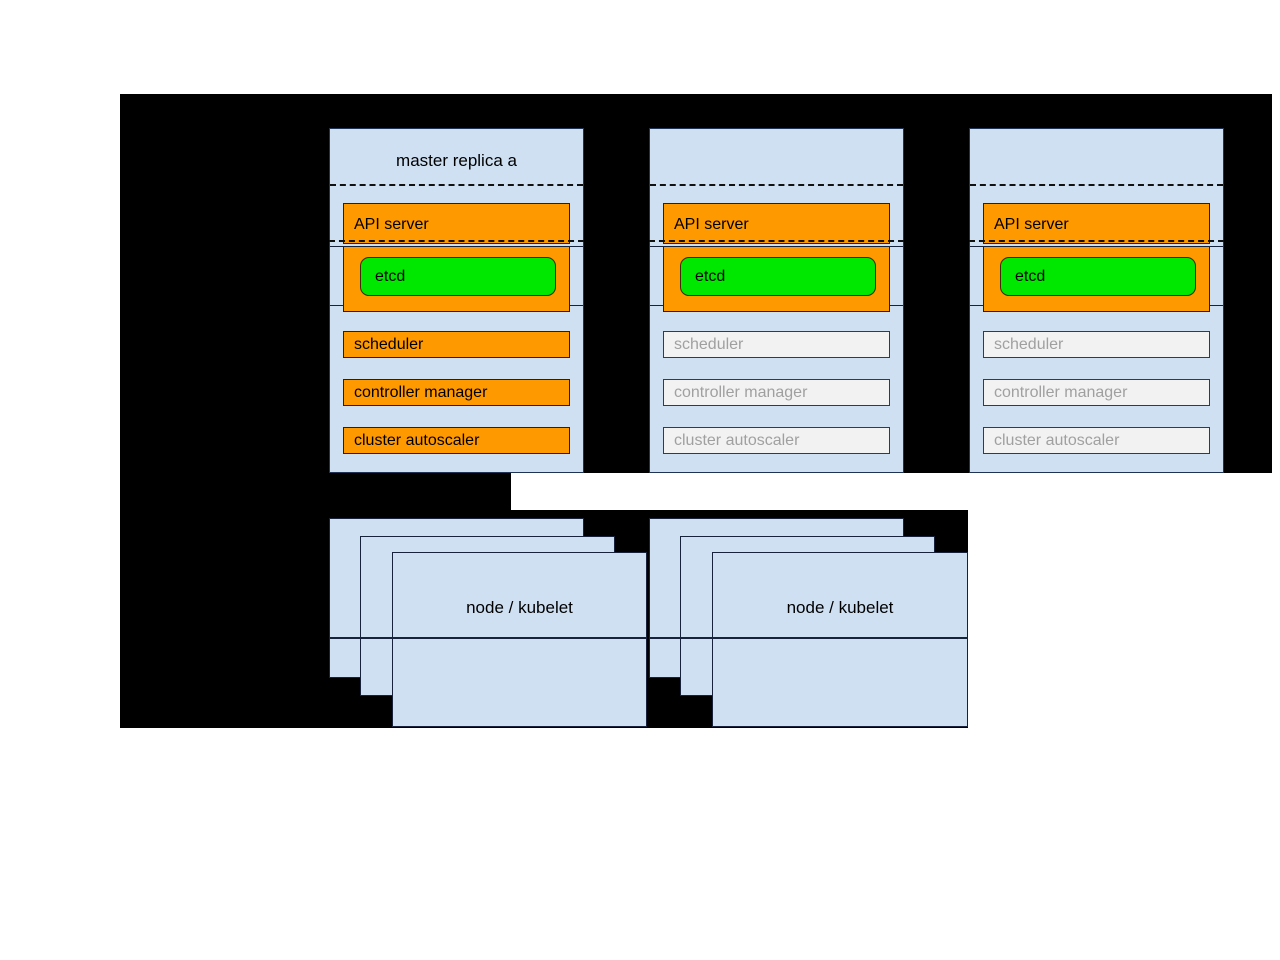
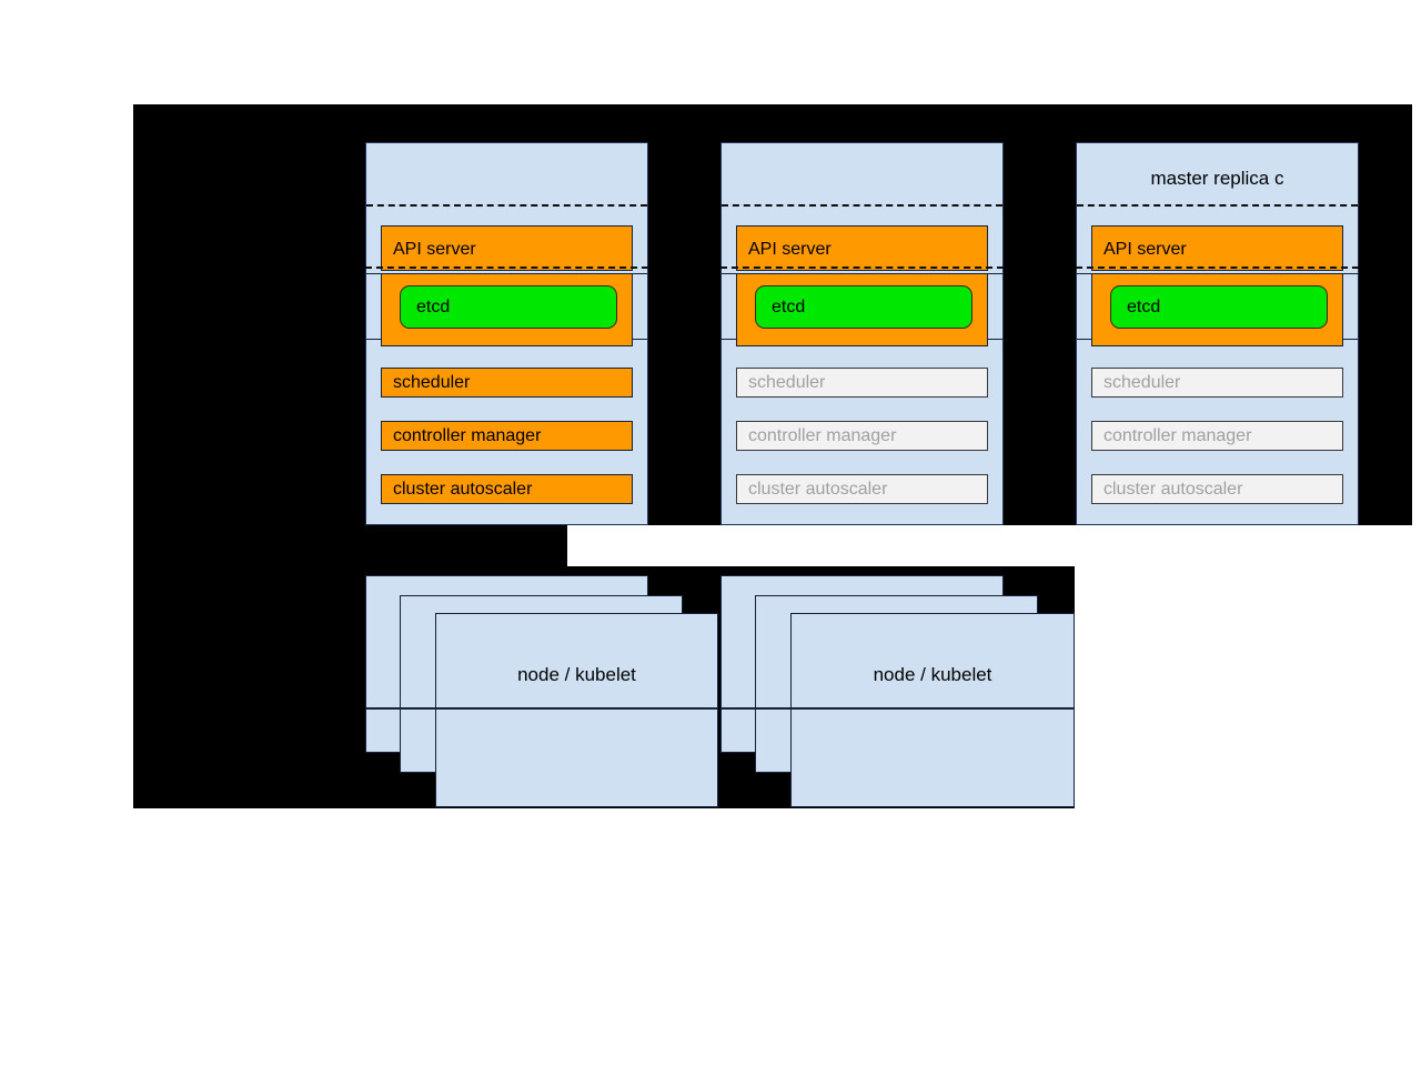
- master replica a
  API server
  etcd
  scheduler
  controller manager
  cluster autoscaler
  API server
  etcd
  scheduler
  controller manager
  cluster autoscaler
+ master replica c
  API server
  etcd
  scheduler
  controller manager
  cluster autoscaler
  node / kubelet
  node / kubelet
